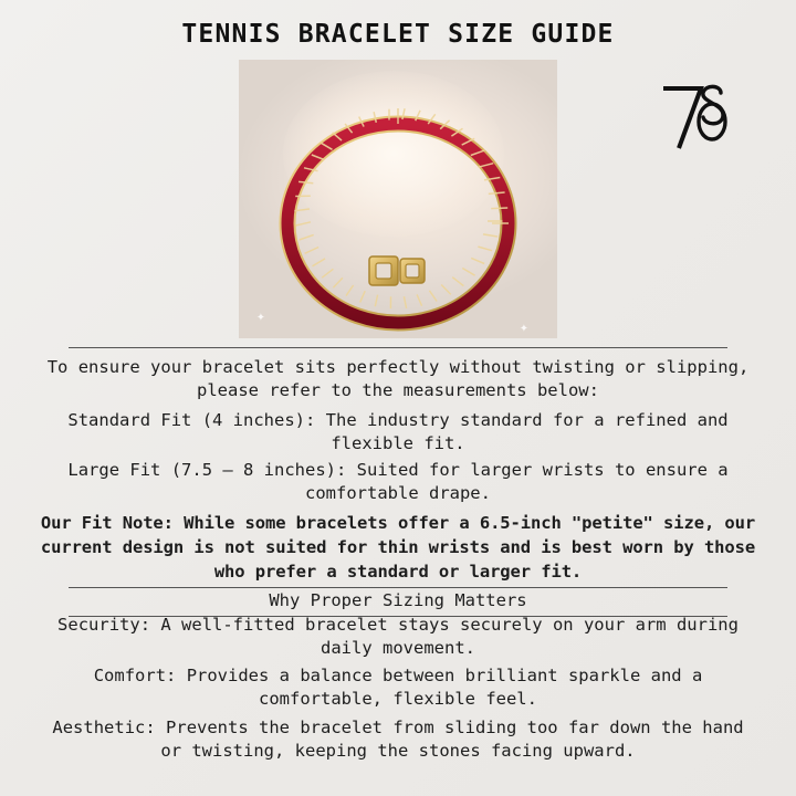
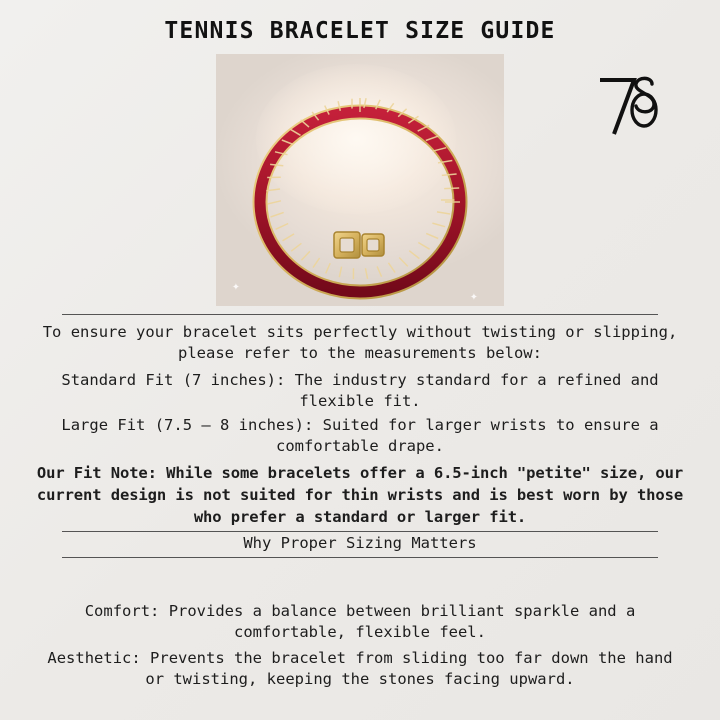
  TENNIS BRACELET SIZE GUIDE
  ✦
  ✦
  To ensure your bracelet sits perfectly without twisting or slipping, please refer to the measurements below:
- Standard Fit (4 inches): The industry standard for a refined and flexible fit.
+ Standard Fit (7 inches): The industry standard for a refined and flexible fit.
  Large Fit (7.5 – 8 inches): Suited for larger wrists to ensure a comfortable drape.
  Our Fit Note: While some bracelets offer a 6.5-inch "petite" size, our current design is not suited for thin wrists and is best worn by those who prefer a standard or larger fit.
  Why Proper Sizing Matters
- Security: A well-fitted bracelet stays securely on your arm during daily movement.
  Comfort: Provides a balance between brilliant sparkle and a comfortable, flexible feel.
  Aesthetic: Prevents the bracelet from sliding too far down the hand or twisting, keeping the stones facing upward.
